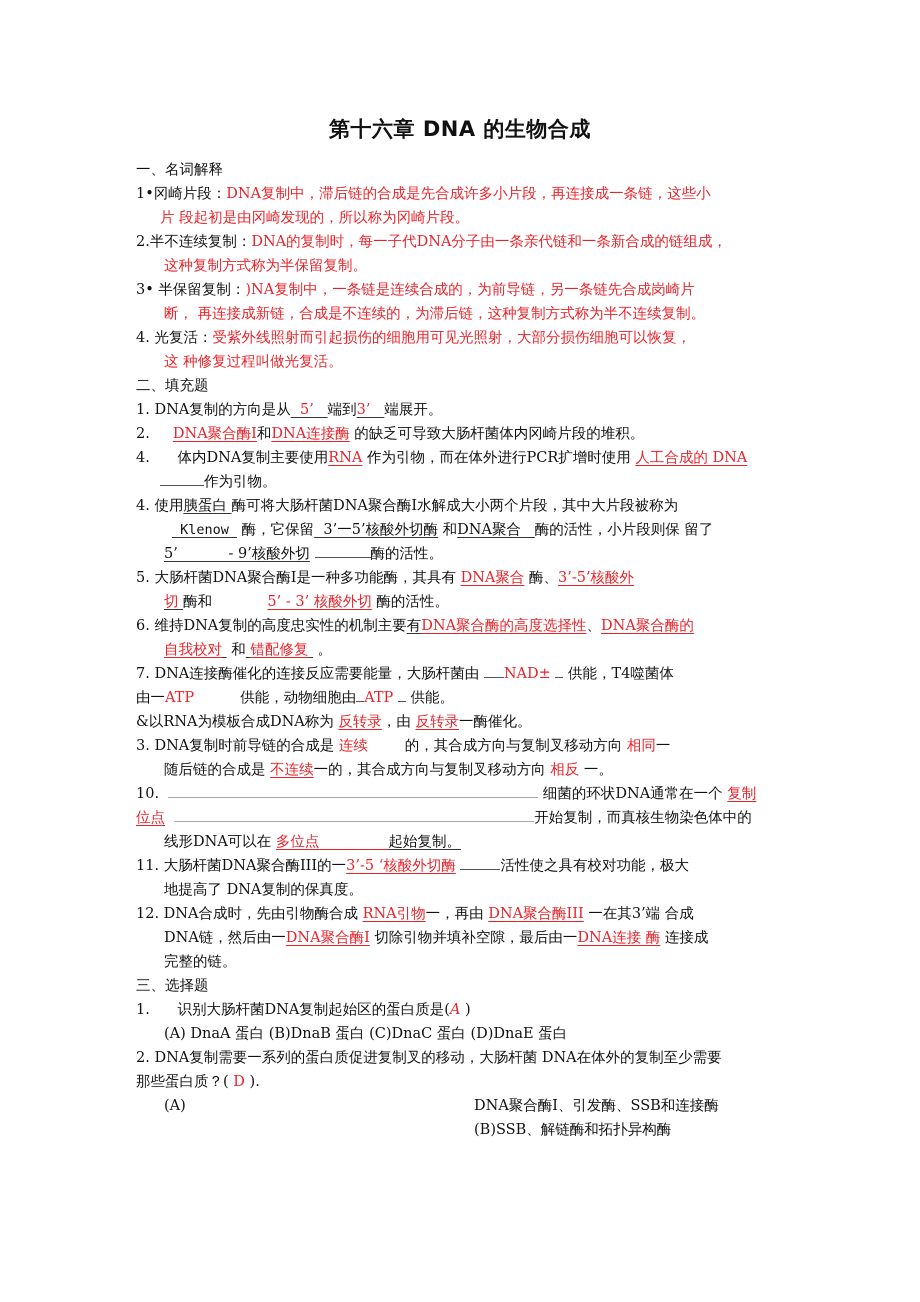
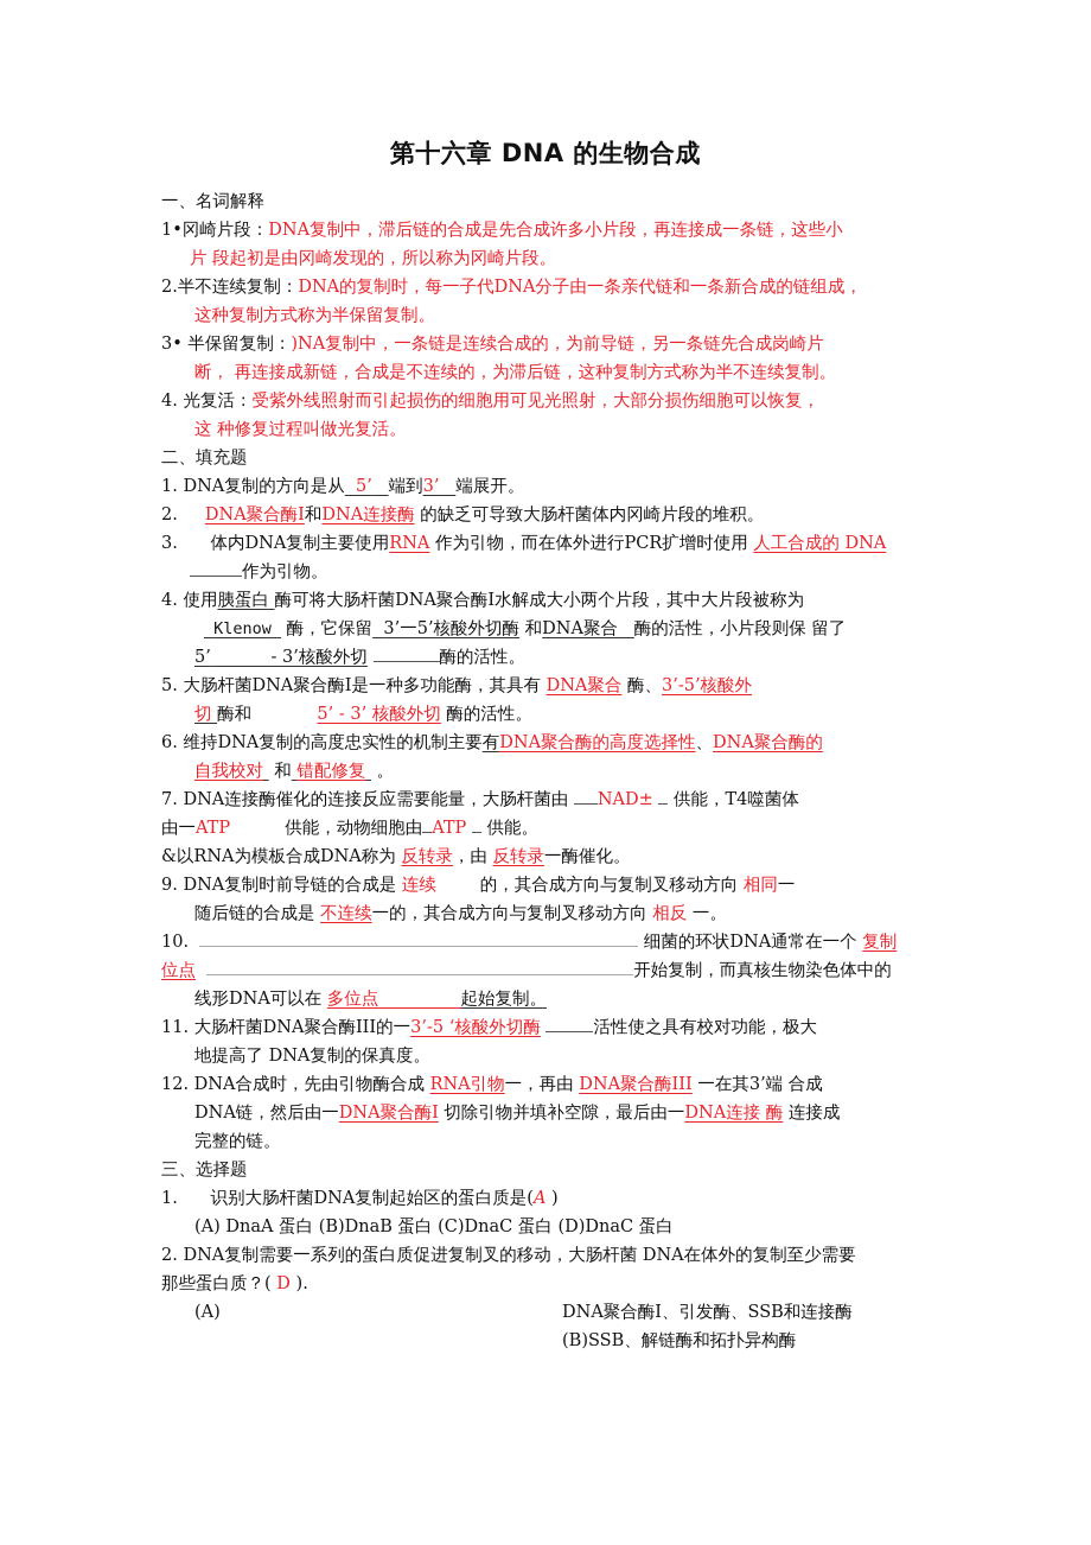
  第十六章 DNA 的生物合成
  一、名词解释
  1•冈崎片段：DNA复制中，滞后链的合成是先合成许多小片段，再连接成一条链，这些小
  片 段起初是由冈崎发现的，所以称为冈崎片段。
  2.半不连续复制：DNA的复制时，每一子代DNA分子由一条亲代链和一条新合成的链组成，
  这种复制方式称为半保留复制。
  3• 半保留复制：)NA复制中，一条链是连续合成的，为前导链，另一条链先合成岗崎片
  断， 再连接成新链，合成是不连续的，为滞后链，这种复制方式称为半不连续复制。
  4. 光复活：受紫外线照射而引起损伤的细胞用可见光照射，大部分损伤细胞可以恢复，
  这 种修复过程叫做光复活。
  二、填充题
  1. DNA复制的方向是从 5’ 端到3’ 端展开。
  2. DNA聚合酶I和DNA连接酶 的缺乏可导致大肠杆菌体内冈崎片段的堆积。
- 4. 体内DNA复制主要使用RNA 作为引物，而在体外进行PCR扩增时使用 人工合成的 DNA
+ 3. 体内DNA复制主要使用RNA 作为引物，而在体外进行PCR扩增时使用 人工合成的 DNA
  作为引物。
  4. 使用胰蛋白 酶可将大肠杆菌DNA聚合酶I水解成大小两个片段，其中大片段被称为
  Klenow 酶，它保留 3’一5’核酸外切酶 和DNA聚合 酶的活性，小片段则保 留了
- 5’ - 9’核酸外切 酶的活性。
+ 5’ - 3’核酸外切 酶的活性。
  5. 大肠杆菌DNA聚合酶I是一种多功能酶，其具有 DNA聚合 酶、3’-5’核酸外
  切 酶和 5’ - 3’ 核酸外切 酶的活性。
  6. 维持DNA复制的高度忠实性的机制主要有DNA聚合酶的高度选择性、DNA聚合酶的
  自我校对 和 错配修复 。
  7. DNA连接酶催化的连接反应需要能量，大肠杆菌由 NAD± 供能，T4噬菌体
  由一ATP 供能，动物细胞由 ATP 供能。
  &以RNA为模板合成DNA称为 反转录，由 反转录一酶催化。
- 3. DNA复制时前导链的合成是 连续 的，其合成方向与复制叉移动方向 相同一
+ 9. DNA复制时前导链的合成是 连续 的，其合成方向与复制叉移动方向 相同一
  随后链的合成是 不连续一的，其合成方向与复制叉移动方向 相反 一。
  10. 细菌的环状DNA通常在一个 复制
  位点 开始复制，而真核生物染色体中的
  线形DNA可以在 多位点 起始复制。
  11. 大肠杆菌DNA聚合酶III的一3’-5 ‘核酸外切酶 活性使之具有校对功能，极大
  地提高了 DNA复制的保真度。
  12. DNA合成时，先由引物酶合成 RNA引物一，再由 DNA聚合酶III 一在其3’端 合成
  DNA链，然后由一DNA聚合酶I 切除引物并填补空隙，最后由一DNA连接 酶 连接成
  完整的链。
  三、选择题
  1. 识别大肠杆菌DNA复制起始区的蛋白质是(A )
- (A) DnaA 蛋白 (B)DnaB 蛋白 (C)DnaC 蛋白 (D)DnaE 蛋白
+ (A) DnaA 蛋白 (B)DnaB 蛋白 (C)DnaC 蛋白 (D)DnaC 蛋白
  2. DNA复制需要一系列的蛋白质促进复制叉的移动，大肠杆菌 DNA在体外的复制至少需要
  那些蛋白质？( D ).
  (A)
  DNA聚合酶I、引发酶、SSB和连接酶
  (B)SSB、解链酶和拓扑异构酶
